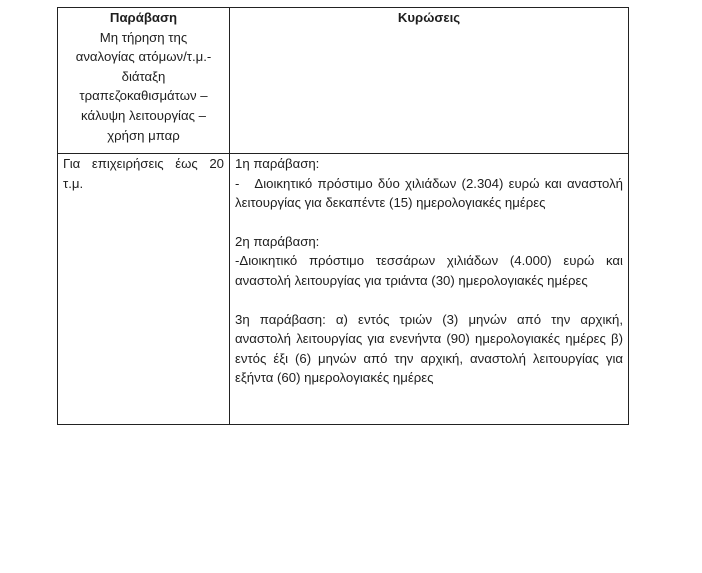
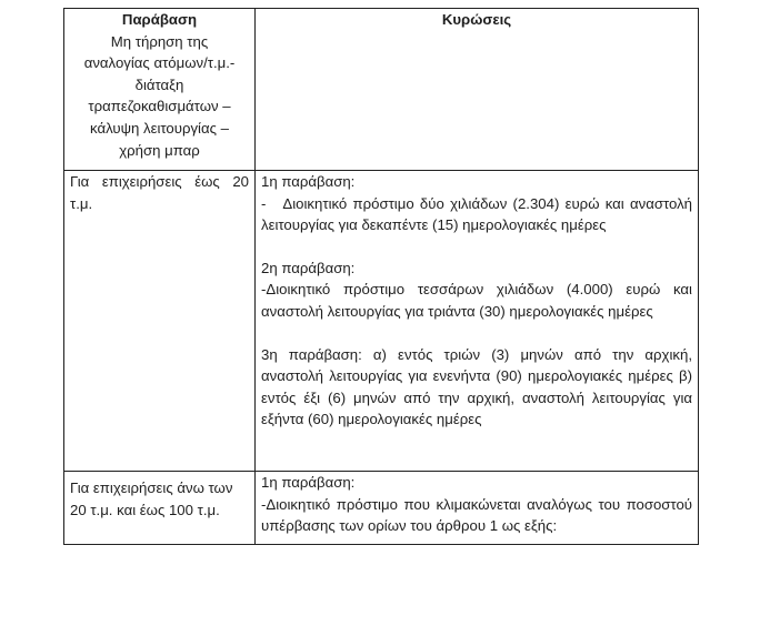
  Παράβαση Μη τήρηση της αναλογίας ατόμων/τ.μ.- διάταξη τραπεζοκαθισμάτων – κάλυψη λειτουργίας – χρήση μπαρ	Κυρώσεις
  Για επιχειρήσεις έως 20 τ.μ.	1η παράβαση: - Διοικητικό πρόστιμο δύο χιλιάδων (2.304) ευρώ και αναστολή λειτουργίας για δεκαπέντε (15) ημερολογιακές ημέρες 2η παράβαση: -Διοικητικό πρόστιμο τεσσάρων χιλιάδων (4.000) ευρώ και αναστολή λειτουργίας για τριάντα (30) ημερολογιακές ημέρες 3η παράβαση: α) εντός τριών (3) μηνών από την αρχική, αναστολή λειτουργίας για ενενήντα (90) ημερολογιακές ημέρες β) εντός έξι (6) μηνών από την αρχική, αναστολή λειτουργίας για εξήντα (60) ημερολογιακές ημέρες
+ Για επιχειρήσεις άνω των 20 τ.μ. και έως 100 τ.μ.	1η παράβαση: -Διοικητικό πρόστιμο που κλιμακώνεται αναλόγως του ποσοστού υπέρβασης των ορίων του άρθρου 1 ως εξής:
